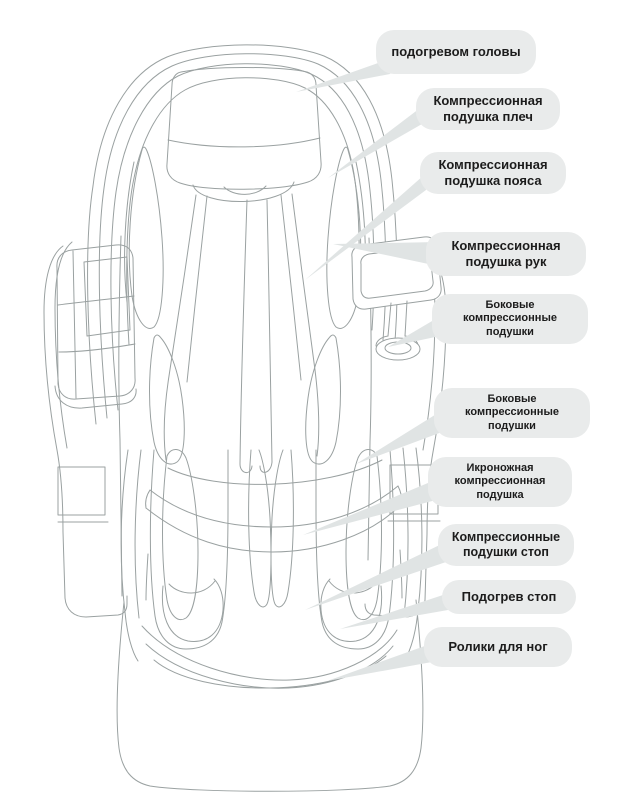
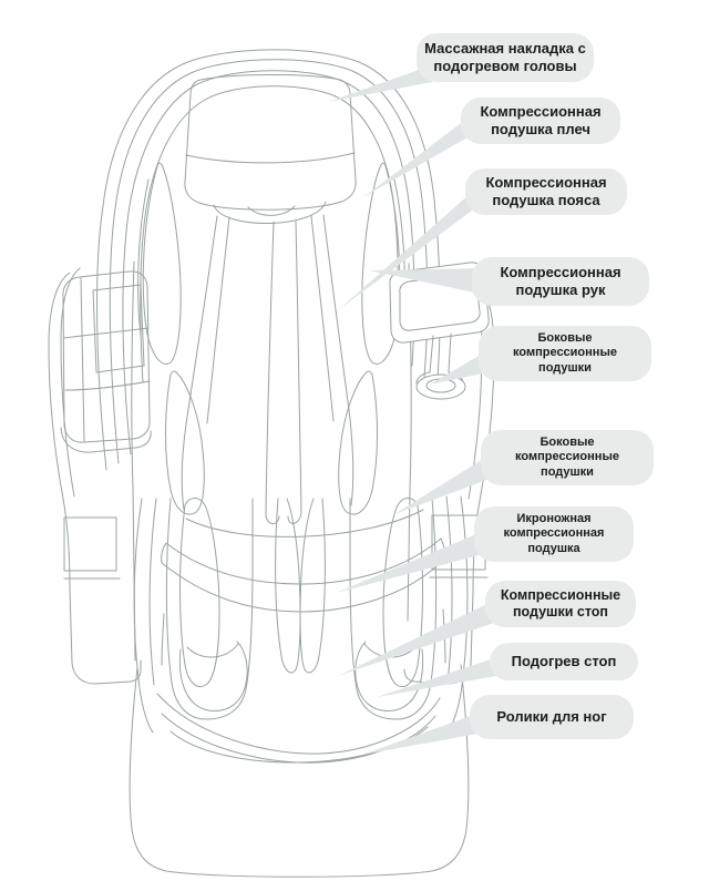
+ Массажная накладка с
  подогревом головы
  Компрессионная
  подушка плеч
  Компрессионная
  подушка пояса
  Компрессионная
  подушка рук
  Боковые
  компрессионные
  подушки
  Боковые
  компрессионные
  подушки
  Икроножная
  компрессионная
  подушка
  Компрессионные
  подушки стоп
  Подогрев стоп
  Ролики для ног
